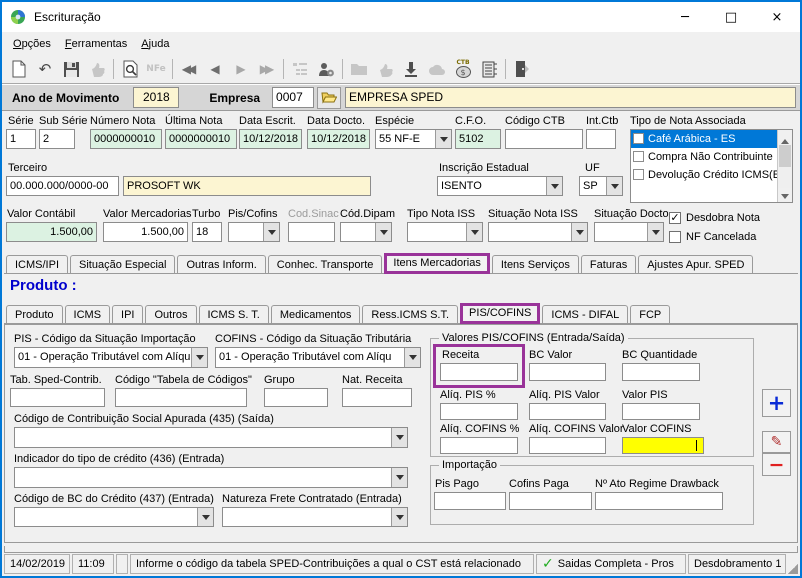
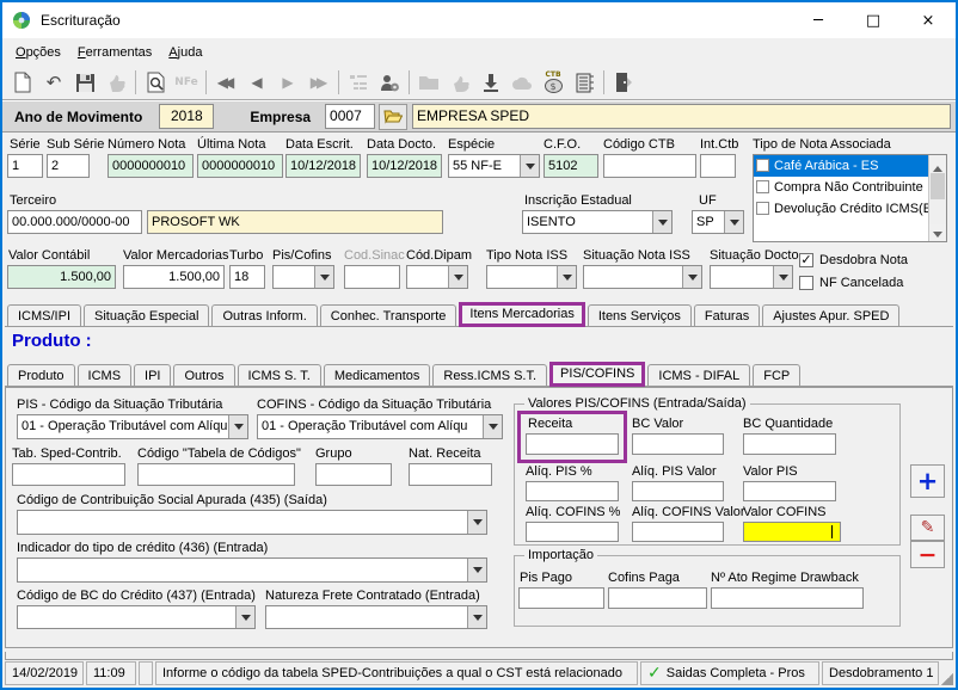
  Escrituração
  ─
  □
  ×
  Opções
  Ferramentas
  Ajuda
  ↶
  NFe
  ◀◀
  ◀
  ▶
  ▶▶
  $
  Ano de Movimento
  2018
  Empresa
  0007
  EMPRESA SPED
  Série
  Sub Série
  Número Nota
  Última Nota
  Data Escrit.
  Data Docto.
  Espécie
  C.F.O.
  Código CTB
  Int.Ctb
  Tipo de Nota Associada
  1
  2
  0000000010
  0000000010
  10/12/2018
  10/12/2018
  55 NF-E
  5102
  Café Arábica - ES
  Compra Não Contribuinte
  Devolução Crédito ICMS(
  Terceiro
  00.000.000/0000-00
  PROSOFT WK
  Inscrição Estadual
  ISENTO
  UF
  SP
  Valor Contábil
  1.500,00
  Valor Mercadorias
  1.500,00
  Turbo
  18
  Pis/Cofins
  Cod.Sinac
  Cód.Dipam
  Tipo Nota ISS
  Situação Nota ISS
  Situação Docto
  ✓
  Desdobra Nota
  NF Cancelada
  ICMS/IPI
  Situação Especial
  Outras Inform.
  Conhec. Transporte
  Itens Mercadorias
  Itens Serviços
  Faturas
  Ajustes Apur. SPED
  Produto :
  Produto
  ICMS
  IPI
  Outros
  ICMS S. T.
  Medicamentos
  Ress.ICMS S.T.
  PIS/COFINS
  ICMS - DIFAL
  FCP
- PIS - Código da Situação Importação
+ PIS - Código da Situação Tributária
  COFINS - Código da Situação Tributária
  01 - Operação Tributável com Alíqu
  01 - Operação Tributável com Alíqu
  Tab. Sped-Contrib.
  Código "Tabela de Códigos"
  Grupo
  Nat. Receita
  Código de Contribuição Social Apurada (435) (Saída)
  Indicador do tipo de crédito (436) (Entrada)
  Código de BC do Crédito (437) (Entrada)
  Natureza Frete Contratado (Entrada)
  Valores PIS/COFINS (Entrada/Saída)
  Receita
  BC Valor
  BC Quantidade
  Alíq. PIS %
  Alíq. PIS Valor
  Valor PIS
  Alíq. COFINS %
  Alíq. COFINS Valor
  Valor COFINS
  Importação
  Pis Pago
  Cofins Paga
  Nº Ato Regime Drawback
  +
  ✎
  −
  14/02/2019
  11:09
  Informe o código da tabela SPED-Contribuições a qual o CST está relacionado
  ✓
  Saidas Completa - Pros
  Desdobramento 1
